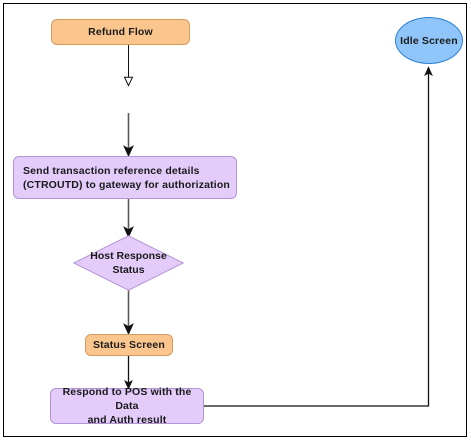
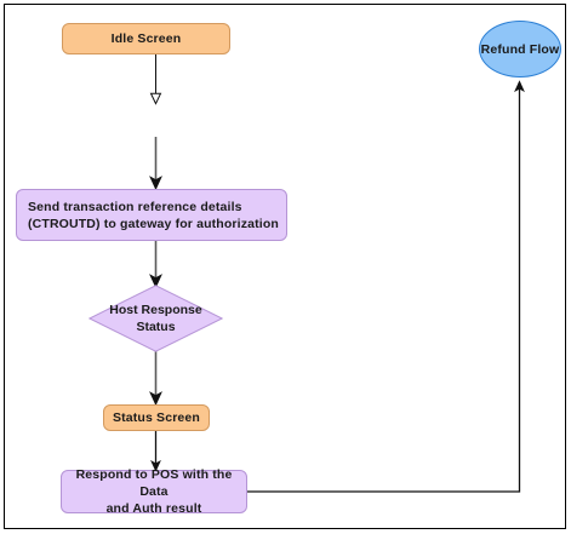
- Refund Flow
+ Idle Screen
  Send transaction reference details
  (CTROUTD) to gateway for authorization
  Host Response
  Status
  Status Screen
  Respond to POS with the Data
  and Auth result
- Idle Screen
+ Refund Flow
